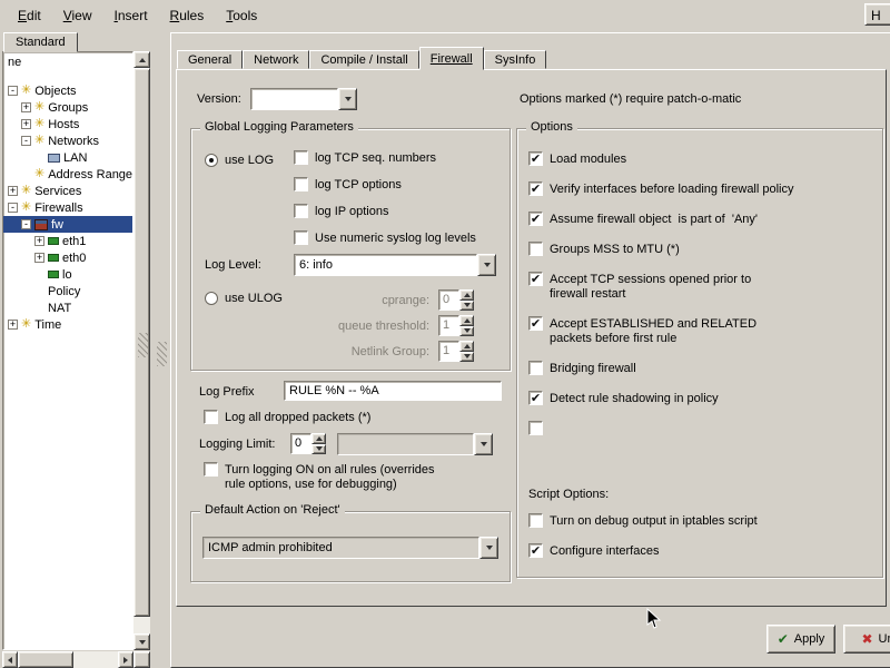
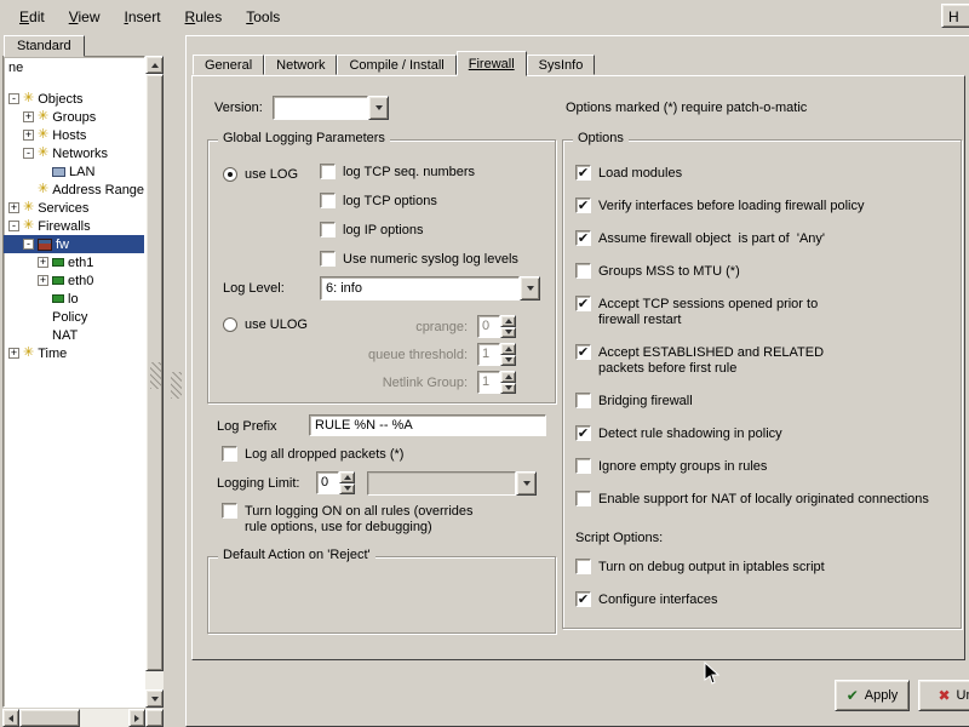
  Edit
  View
  Insert
  Rules
  Tools
  H
  Standard
  ne
  -
  ✳
  Objects
  +
  ✳
  Groups
  +
  ✳
  Hosts
  -
  ✳
  Networks
  LAN
  ✳
  Address Range
  +
  ✳
  Services
  -
  ✳
  Firewalls
  -
  fw
  +
  eth1
  +
  eth0
  lo
  Policy
  NAT
  +
  ✳
  Time
  General
  Network
  Compile / Install
  Firewall
  SysInfo
  Version:
  Options marked (*) require patch-o-matic
  Global Logging Parameters
  use LOG
  log TCP seq. numbers
  log TCP options
  log IP options
  Use numeric syslog log levels
  Log Level:
  6: info
  use ULOG
  cprange:
  0
  queue threshold:
  1
  Netlink Group:
  1
  Log Prefix
  RULE %N -- %A
  Log all dropped packets (*)
  Logging Limit:
  0
  Turn logging ON on all rules (overrides
  rule options, use for debugging)
  Default Action on 'Reject'
- ICMP admin prohibited
  Options
  ✔
  Load modules
  ✔
  Verify interfaces before loading firewall policy
  ✔
  Assume firewall object is part of 'Any'
  Groups MSS to MTU (*)
  ✔
  Accept TCP sessions opened prior to
  firewall restart
  ✔
  Accept ESTABLISHED and RELATED
  packets before first rule
  Bridging firewall
  ✔
  Detect rule shadowing in policy
+ Ignore empty groups in rules
+ Enable support for NAT of locally originated connections
  Script Options:
  Turn on debug output in iptables script
  ✔
  Configure interfaces
  ✔
  Apply
  ✖
